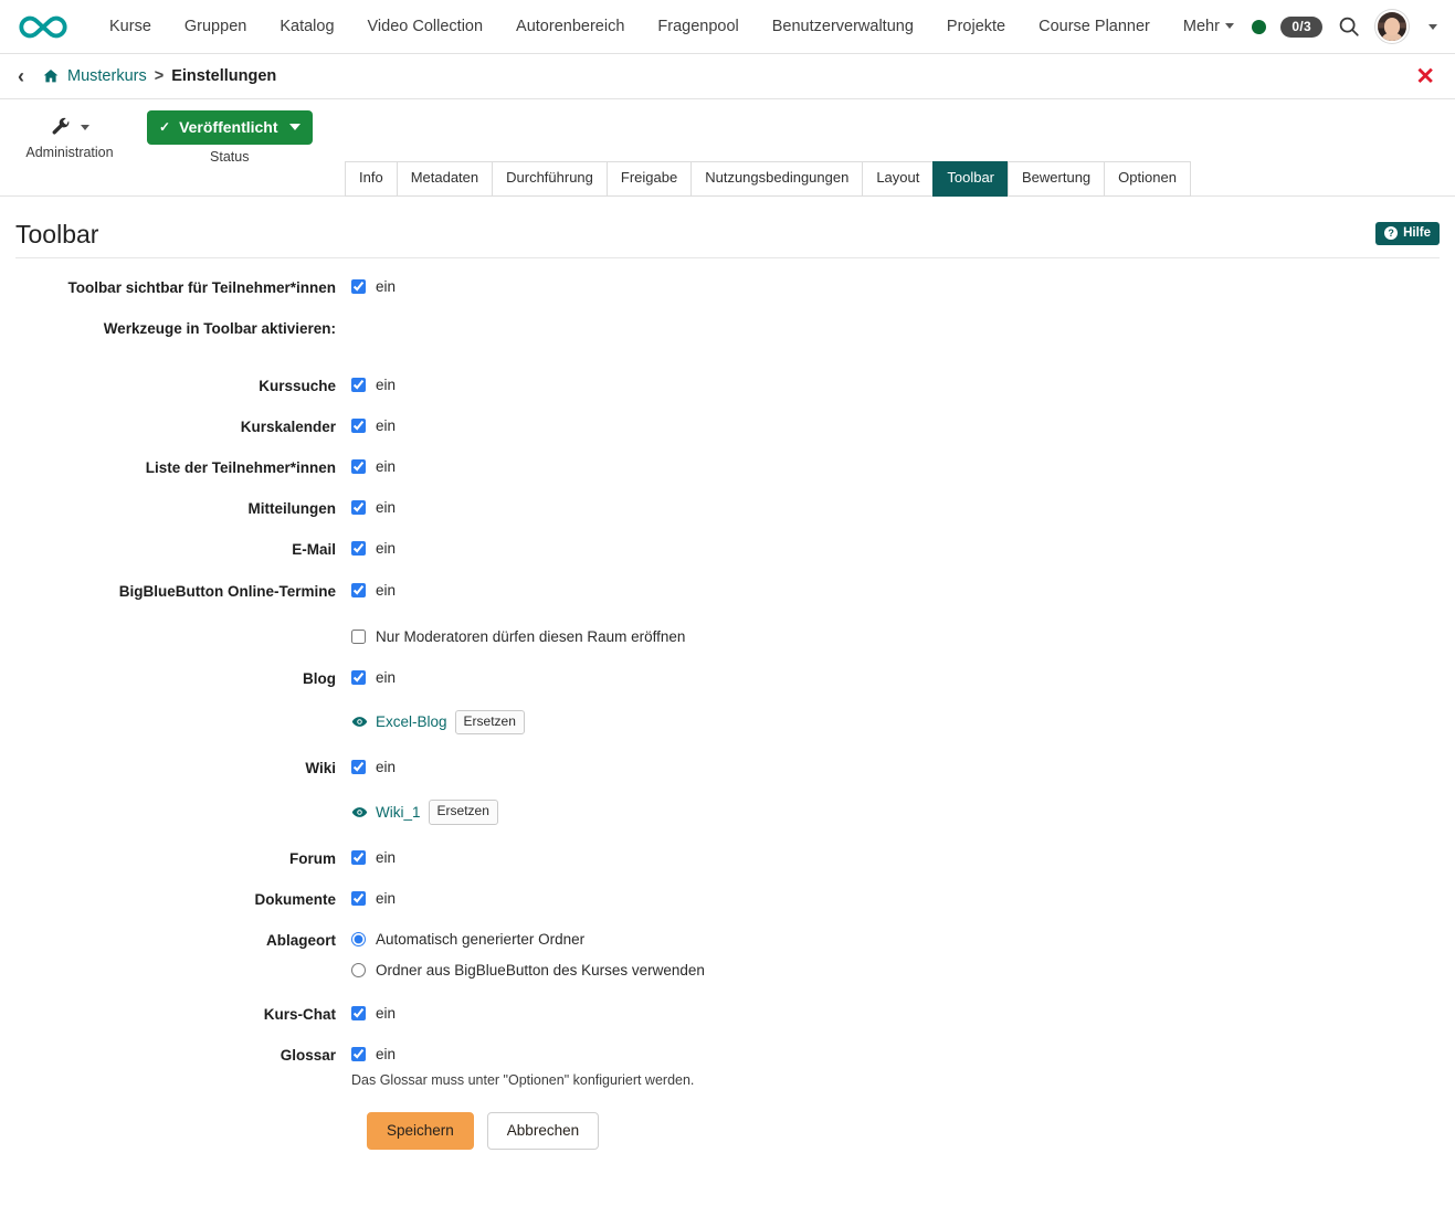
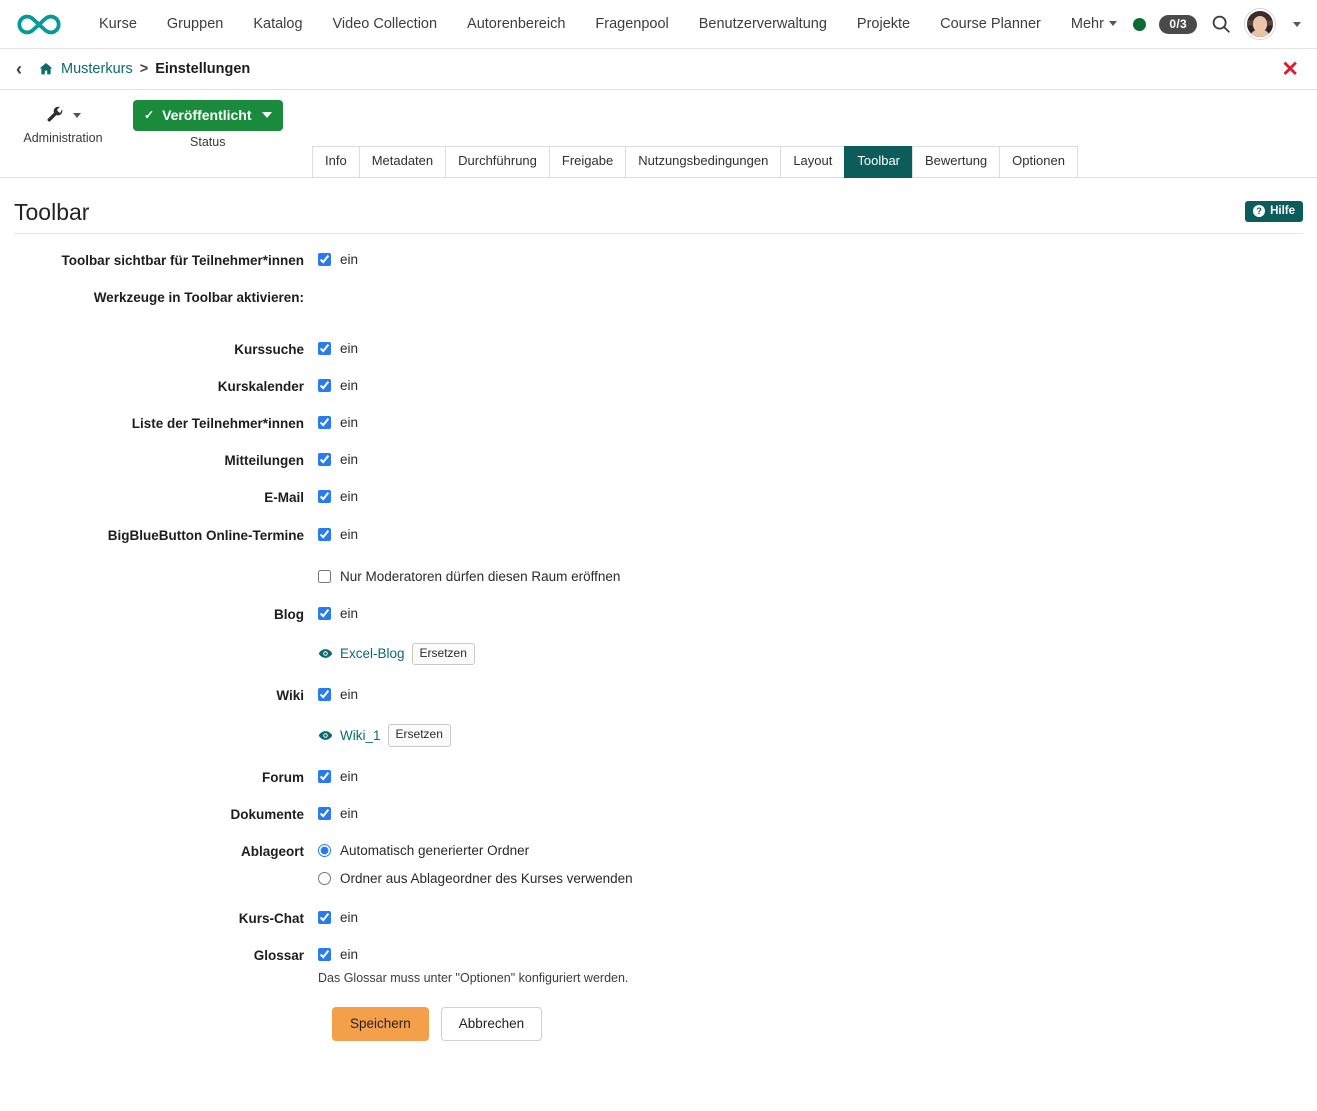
  Kurse
  Gruppen
  Katalog
  Video Collection
  Autorenbereich
  Fragenpool
  Benutzerverwaltung
  Projekte
  Course Planner
  Mehr
  0/3
  ‹
  Musterkurs
  >
  Einstellungen
  ✕
  Administration
  ✓
  Veröffentlicht
  Status
  Info
  Metadaten
  Durchführung
  Freigabe
  Nutzungsbedingungen
  Layout
  Toolbar
  Bewertung
  Optionen
  Toolbar
  ?
  Hilfe
  Toolbar sichtbar für Teilnehmer*innen
  ein
  Werkzeuge in Toolbar aktivieren:
  Kurssuche
  ein
  Kurskalender
  ein
  Liste der Teilnehmer*innen
  ein
  Mitteilungen
  ein
  E-Mail
  ein
  BigBlueButton Online-Termine
  ein
  Nur Moderatoren dürfen diesen Raum eröffnen
  Blog
  ein
  Excel-Blog
  Ersetzen
  Wiki
  ein
  Wiki_1
  Ersetzen
  Forum
  ein
  Dokumente
  ein
  Ablageort
  Automatisch generierter Ordner
- Ordner aus BigBlueButton des Kurses verwenden
+ Ordner aus Ablageordner des Kurses verwenden
  Kurs-Chat
  ein
  Glossar
  ein
  Das Glossar muss unter "Optionen" konfiguriert werden.
  Speichern
  Abbrechen
